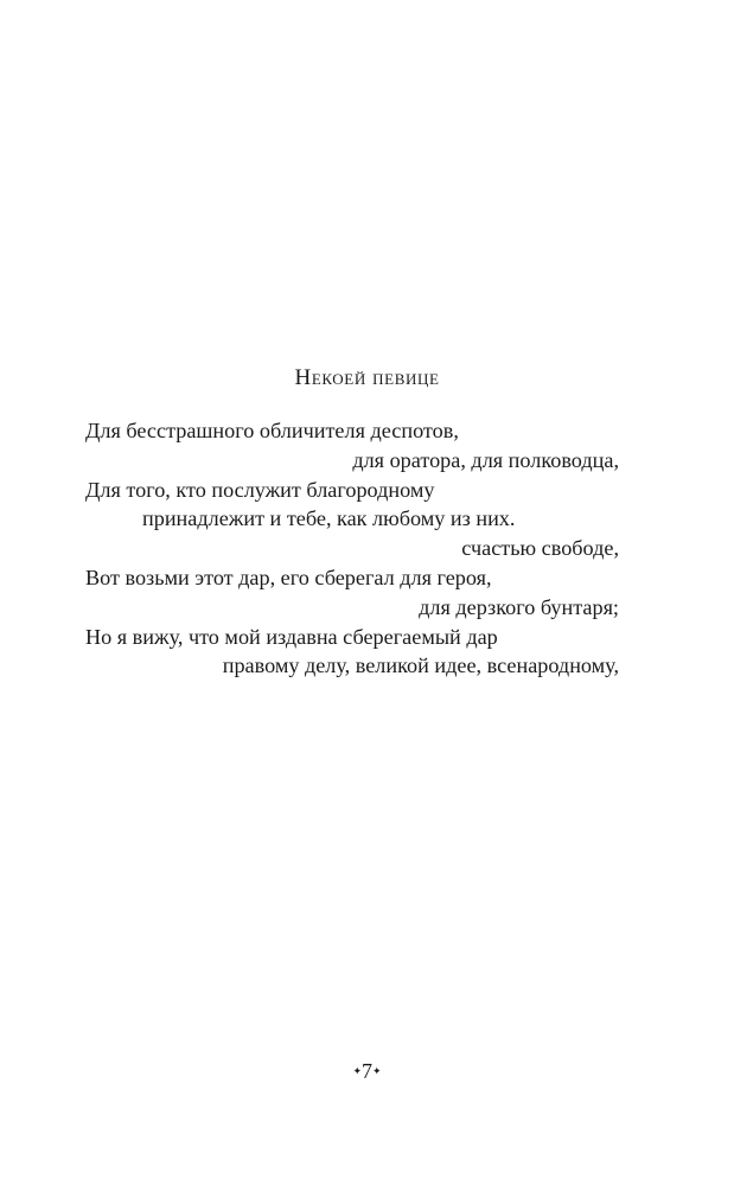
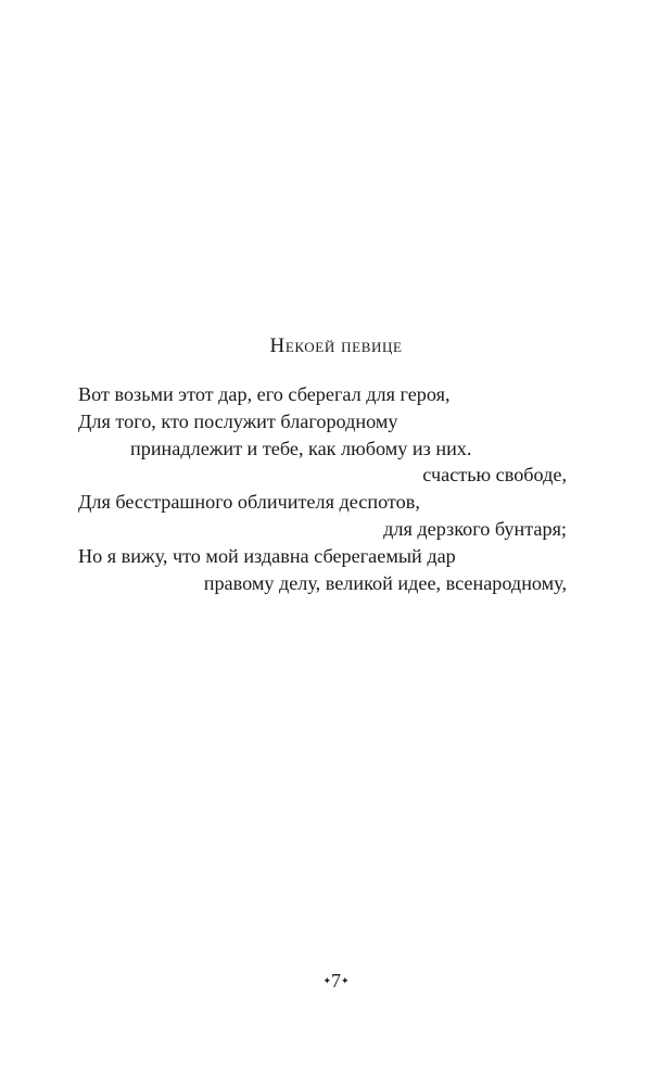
  Некоей певице
- Для бесстрашного обличителя деспотов,
+ Вот возьми этот дар, его сберегал для героя,
- для оратора, для полководца,
  Для того, кто послужит благородному
  принадлежит и тебе, как любому из них.
  счастью свободе,
- Вот возьми этот дар, его сберегал для героя,
+ Для бесстрашного обличителя деспотов,
  для дерзкого бунтаря;
  Но я вижу, что мой издавна сберегаемый дар
  правому делу, великой идее, всенародному,
  ✦7✦
